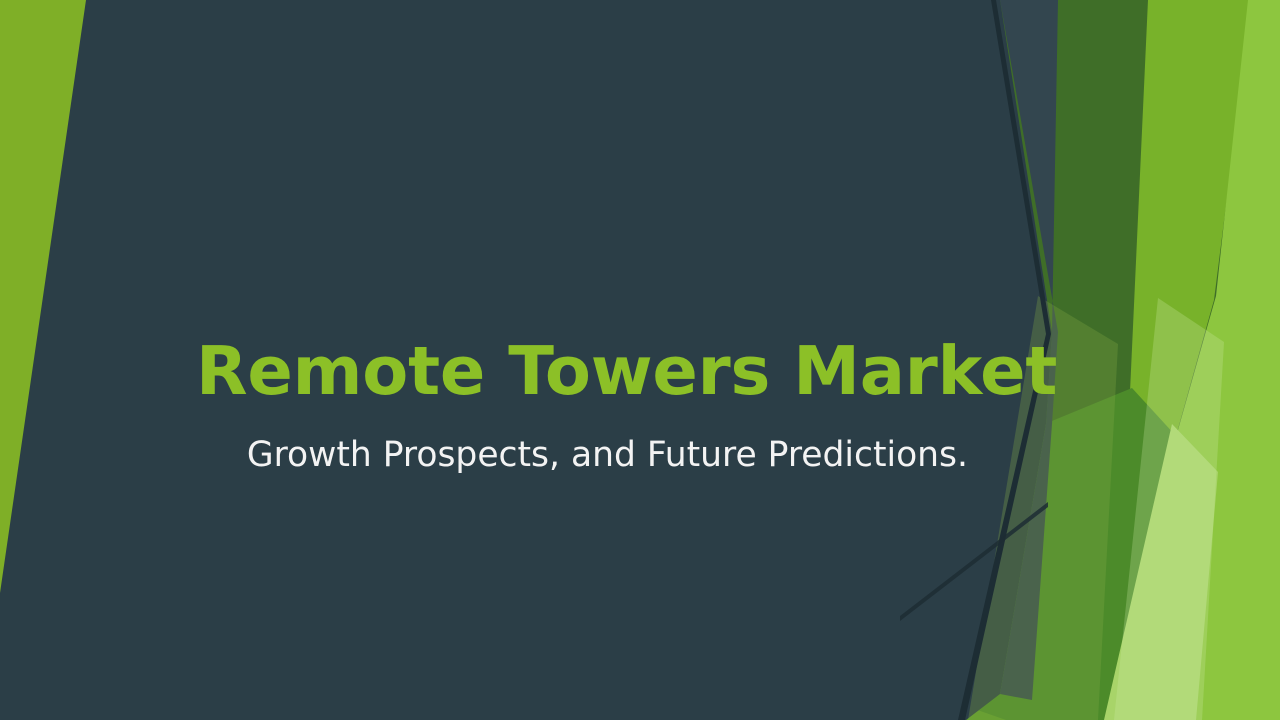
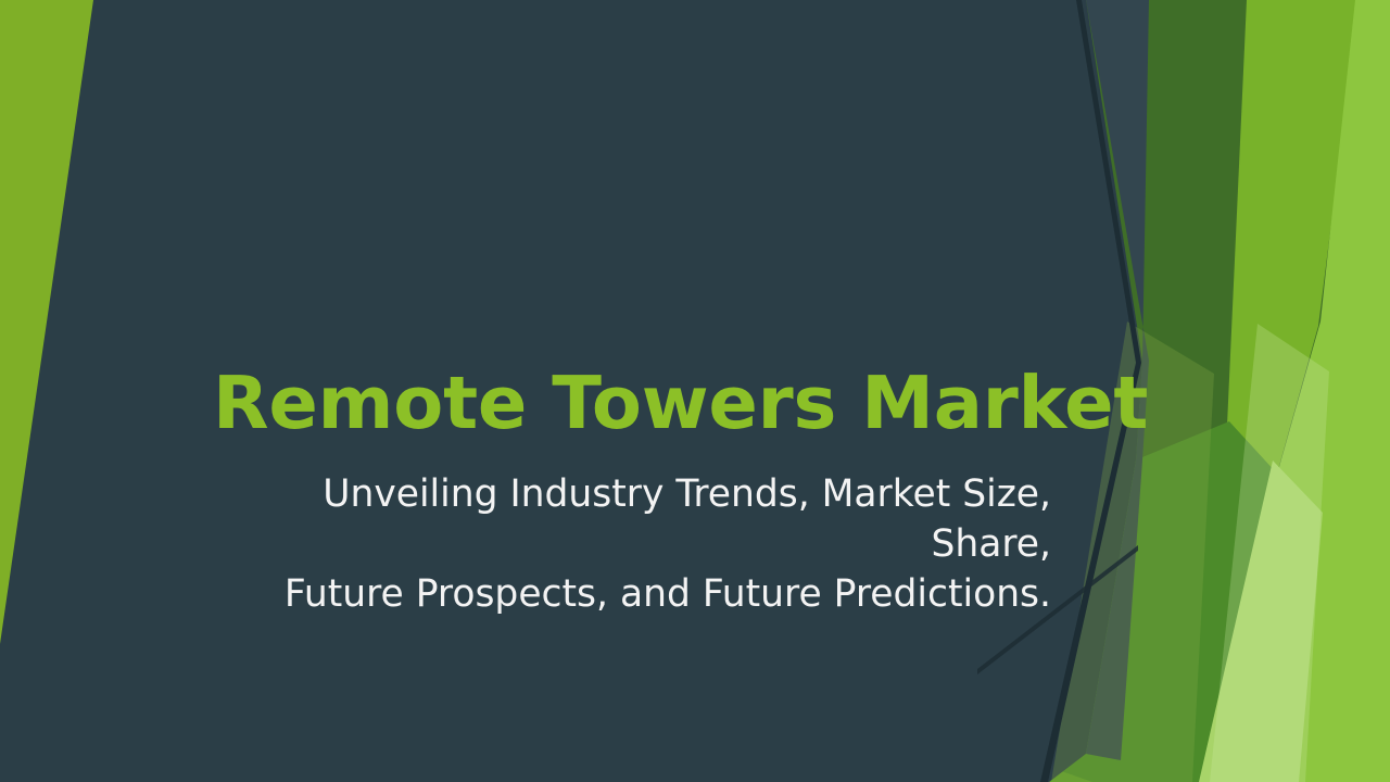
  Remote Towers Market
+ Unveiling Industry Trends, Market Size, Share,
- Growth Prospects, and Future Predictions.
+ Future Prospects, and Future Predictions.
